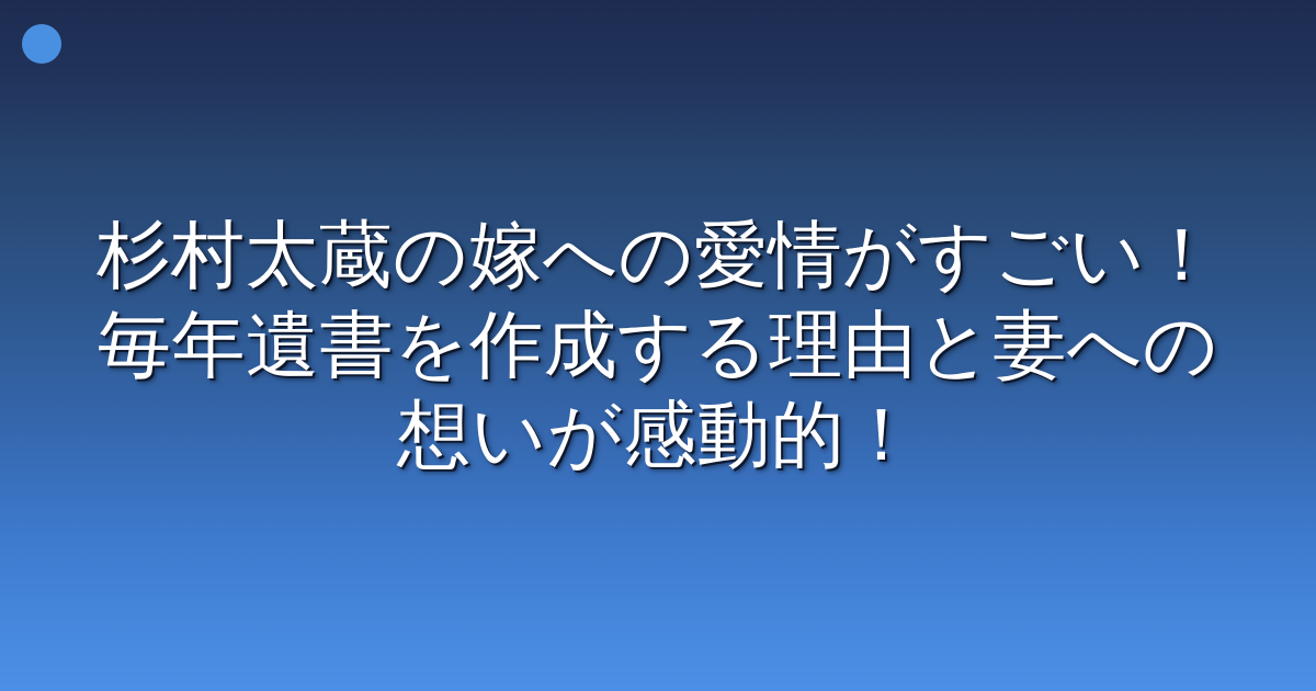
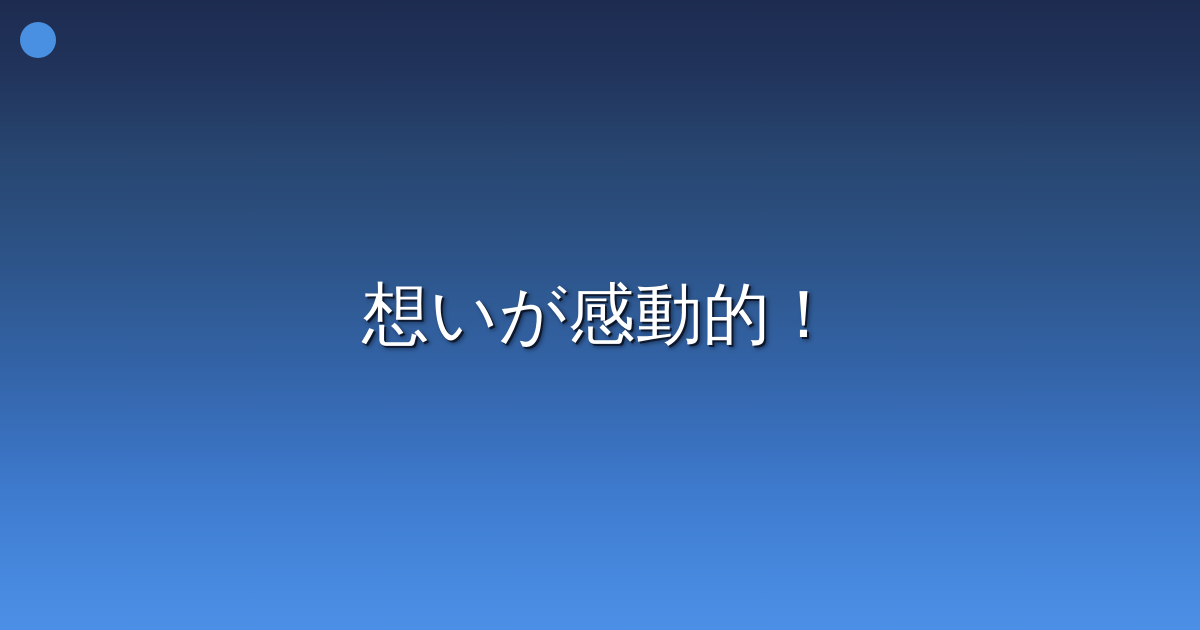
- 杉村太蔵の嫁への愛情がすごい！
- 毎年遺書を作成する理由と妻への
  想いが感動的！
